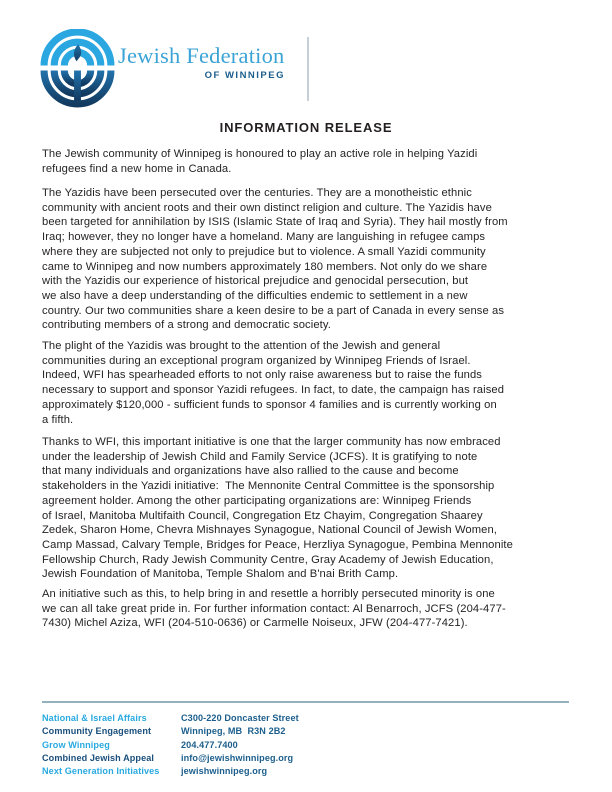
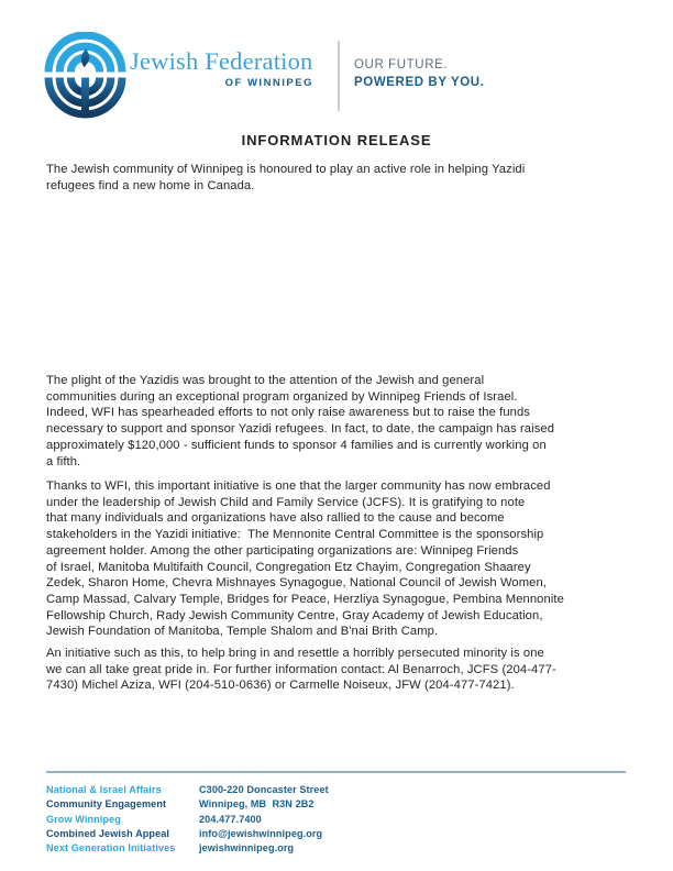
  Jewish Federation
  OF WINNIPEG
+ OUR FUTURE.
+ POWERED BY YOU.
  INFORMATION RELEASE
  The Jewish community of Winnipeg is honoured to play an active role in helping Yazidi
  refugees find a new home in Canada.
- The Yazidis have been persecuted over the centuries. They are a monotheistic ethnic
- community with ancient roots and their own distinct religion and culture. The Yazidis have
- been targeted for annihilation by ISIS (Islamic State of Iraq and Syria). They hail mostly from
- Iraq; however, they no longer have a homeland. Many are languishing in refugee camps
- where they are subjected not only to prejudice but to violence. A small Yazidi community
- came to Winnipeg and now numbers approximately 180 members. Not only do we share
- with the Yazidis our experience of historical prejudice and genocidal persecution, but
- we also have a deep understanding of the difficulties endemic to settlement in a new
- country. Our two communities share a keen desire to be a part of Canada in every sense as
- contributing members of a strong and democratic society.
  The plight of the Yazidis was brought to the attention of the Jewish and general
  communities during an exceptional program organized by Winnipeg Friends of Israel.
  Indeed, WFI has spearheaded efforts to not only raise awareness but to raise the funds
  necessary to support and sponsor Yazidi refugees. In fact, to date, the campaign has raised
  approximately $120,000 - sufficient funds to sponsor 4 families and is currently working on
  a fifth.
  Thanks to WFI, this important initiative is one that the larger community has now embraced
  under the leadership of Jewish Child and Family Service (JCFS). It is gratifying to note
  that many individuals and organizations have also rallied to the cause and become
  stakeholders in the Yazidi initiative: The Mennonite Central Committee is the sponsorship
  agreement holder. Among the other participating organizations are: Winnipeg Friends
  of Israel, Manitoba Multifaith Council, Congregation Etz Chayim, Congregation Shaarey
  Zedek, Sharon Home, Chevra Mishnayes Synagogue, National Council of Jewish Women,
  Camp Massad, Calvary Temple, Bridges for Peace, Herzliya Synagogue, Pembina Mennonite
  Fellowship Church, Rady Jewish Community Centre, Gray Academy of Jewish Education,
  Jewish Foundation of Manitoba, Temple Shalom and B'nai Brith Camp.
  An initiative such as this, to help bring in and resettle a horribly persecuted minority is one
  we can all take great pride in. For further information contact: Al Benarroch, JCFS (204-477-
  7430) Michel Aziza, WFI (204-510-0636) or Carmelle Noiseux, JFW (204-477-7421).
  National & Israel Affairs
  Community Engagement
  Grow Winnipeg
  Combined Jewish Appeal
  Next Generation Initiatives
  C300-220 Doncaster Street
  Winnipeg, MB R3N 2B2
  204.477.7400
  info@jewishwinnipeg.org
  jewishwinnipeg.org
